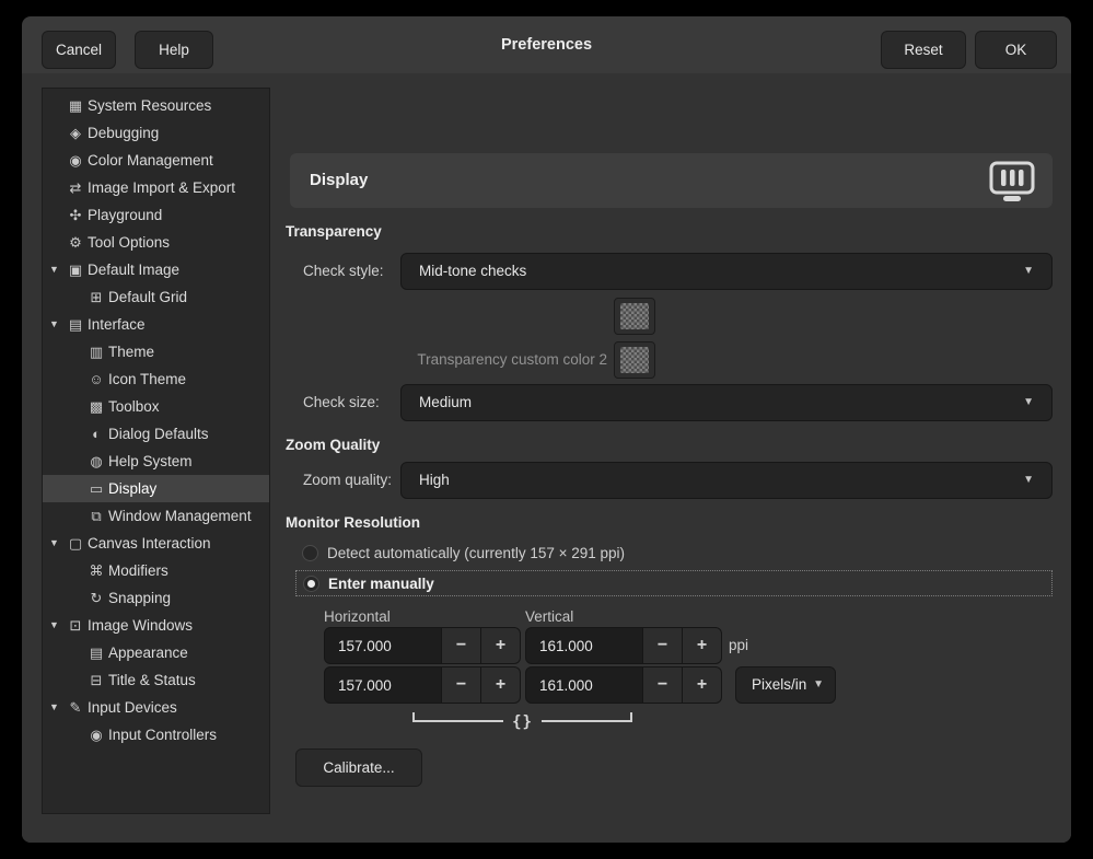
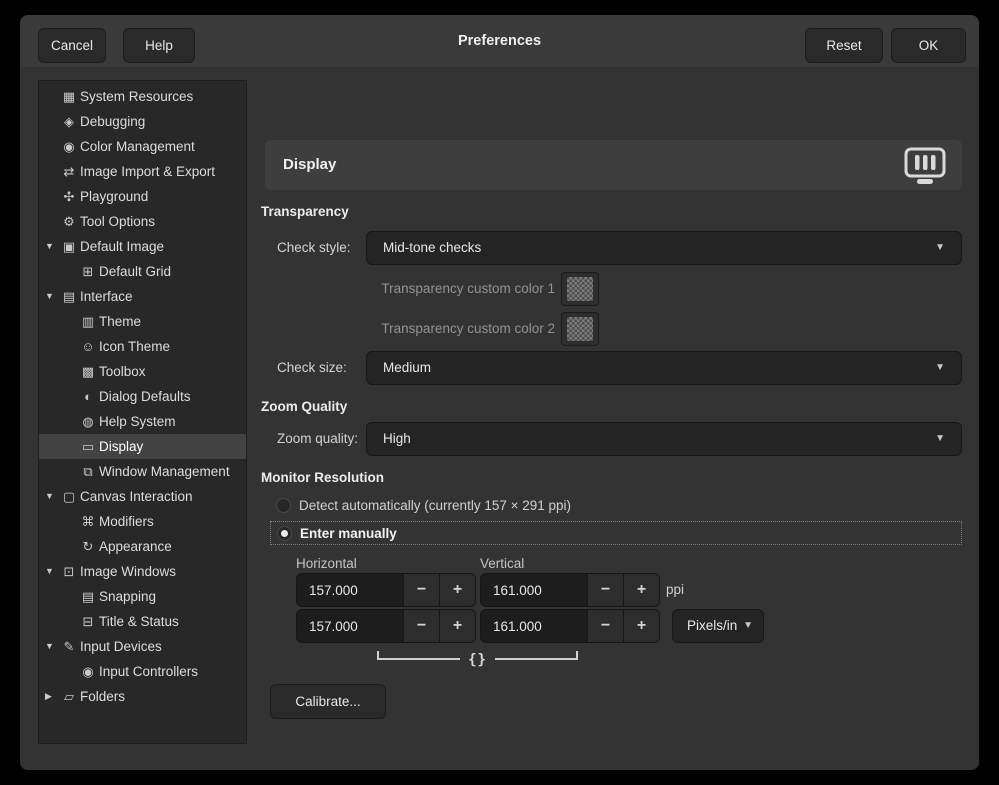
  Cancel
  Help
  Preferences
  Reset
  OK
  ▦
  System Resources
  ◈
  Debugging
  ◉
  Color Management
  ⇄
  Image Import & Export
  ✣
  Playground
  ⚙
  Tool Options
  ▼
  ▣
  Default Image
  ⊞
  Default Grid
  ▼
  ▤
  Interface
  ▥
  Theme
  ☺
  Icon Theme
  ▩
  Toolbox
  ◐
  Dialog Defaults
  ◍
  Help System
  ▭
  Display
  ⧉
  Window Management
  ▼
  ▢
  Canvas Interaction
  ⌘
  Modifiers
  ↻
- Snapping
+ Appearance
  ▼
  ⊡
  Image Windows
  ▤
- Appearance
+ Snapping
  ⊟
  Title & Status
  ▼
  ✎
  Input Devices
  ◉
  Input Controllers
+ ▶
+ ▱
+ Folders
  Display
  Transparency
  Check style:
  Mid-tone checks
  ▼
+ Transparency custom color 1
  Transparency custom color 2
  Check size:
  Medium
  ▼
  Zoom Quality
  Zoom quality:
  High
  ▼
  Monitor Resolution
  Detect automatically (currently 157 × 291 ppi)
  Enter manually
  Horizontal
  Vertical
  157.000
  −
  +
  161.000
  −
  +
  ppi
  157.000
  −
  +
  161.000
  −
  +
  Pixels/in
  ▼
  {}
  Calibrate...
